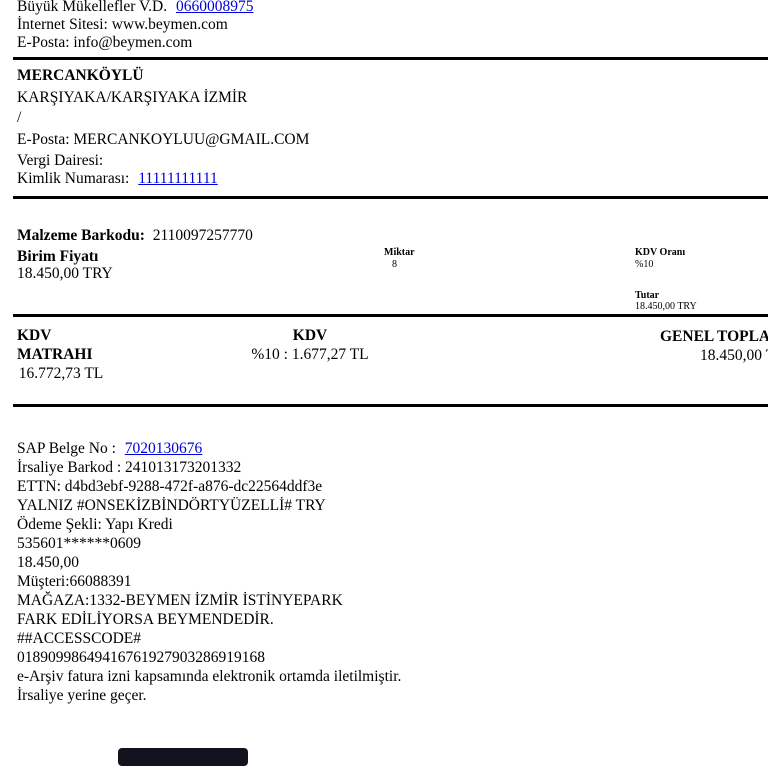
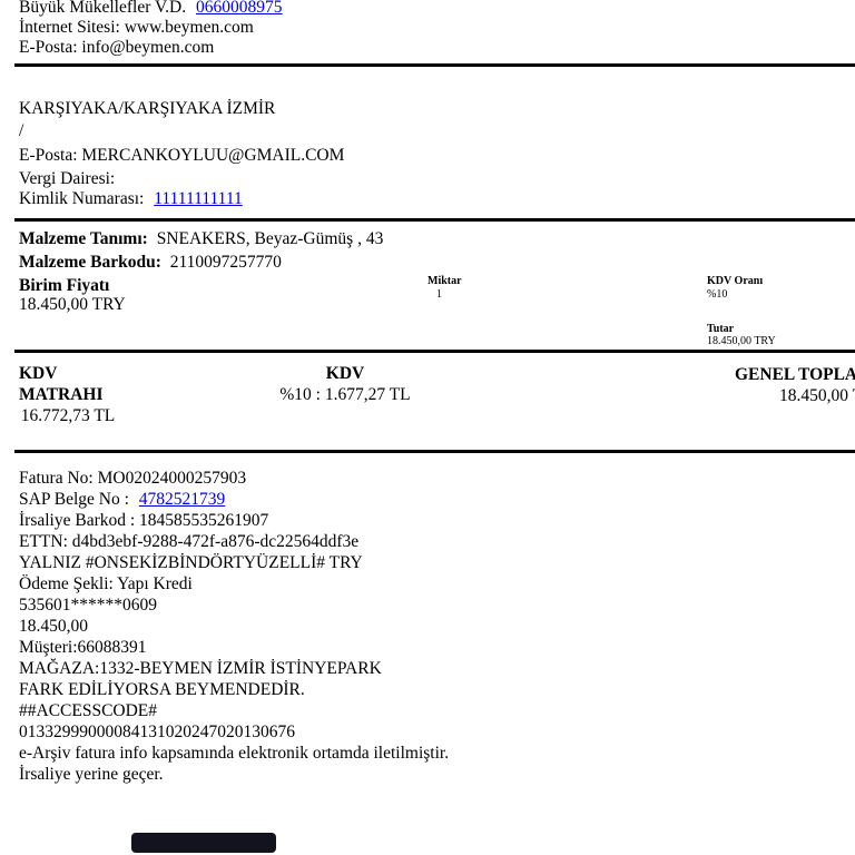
  Büyük Mükellefler V.D. 0660008975
  İnternet Sitesi: www.beymen.com
  E-Posta: info@beymen.com
- MERCANKÖYLÜ
  KARŞIYAKA/KARŞIYAKA İZMİR
  /
  E-Posta: MERCANKOYLUU@GMAIL.COM
  Vergi Dairesi:
  Kimlik Numarası: 11111111111
+ Malzeme Tanımı: SNEAKERS, Beyaz-Gümüş , 43
  Malzeme Barkodu: 2110097257770
  Birim Fiyatı
  18.450,00 TRY
  Miktar
- 8
+ 1
  KDV Oranı
  %10
  Tutar
  18.450,00 TRY
  KDV MATRAHI
  16.772,73 TL
  KDV
  %10 : 1.677,27 TL
  GENEL TOPLA
  18.450,00
+ Fatura No: MO02024000257903
- SAP Belge No : 7020130676
+ SAP Belge No : 4782521739
- İrsaliye Barkod : 241013173201332
+ İrsaliye Barkod : 184585535261907
  ETTN: d4bd3ebf-9288-472f-a876-dc22564ddf3e
  YALNIZ #ONSEKİZBİNDÖRTYÜZELLİ# TRY
  Ödeme Şekli: Yapı Kredi
  535601******0609
  18.450,00
  Müşteri:66088391
  MAĞAZA:1332-BEYMEN İZMİR İSTİNYEPARK
  FARK EDİLİYORSA BEYMENDEDİR.
  ##ACCESSCODE#
- 01890998649416761927903286919168
+ 01332999000084131020247020130676
- e-Arşiv fatura izni kapsamında elektronik ortamda iletilmiştir.
+ e-Arşiv fatura info kapsamında elektronik ortamda iletilmiştir.
  İrsaliye yerine geçer.
